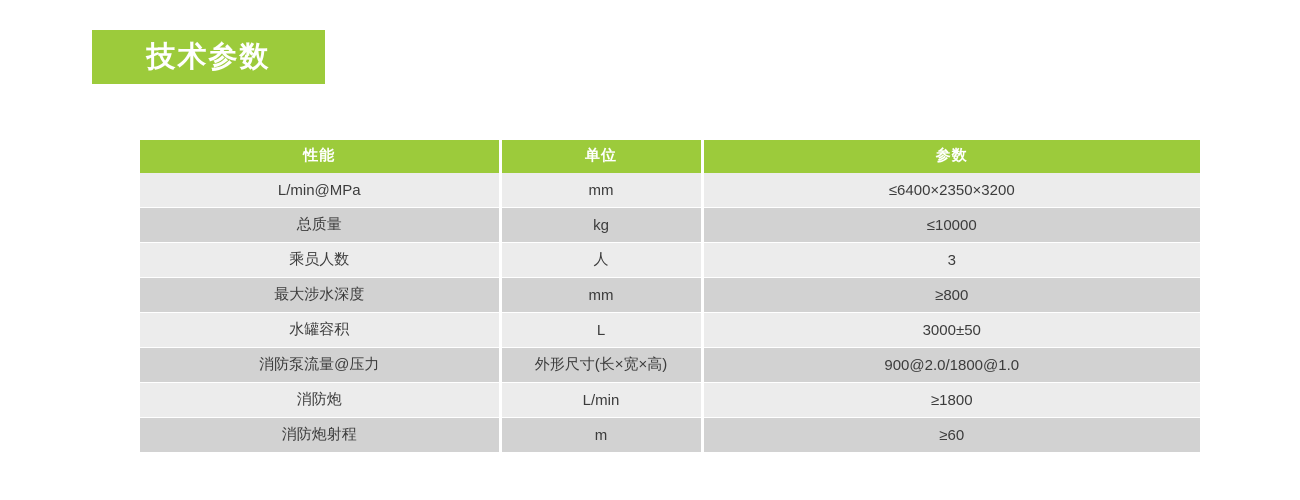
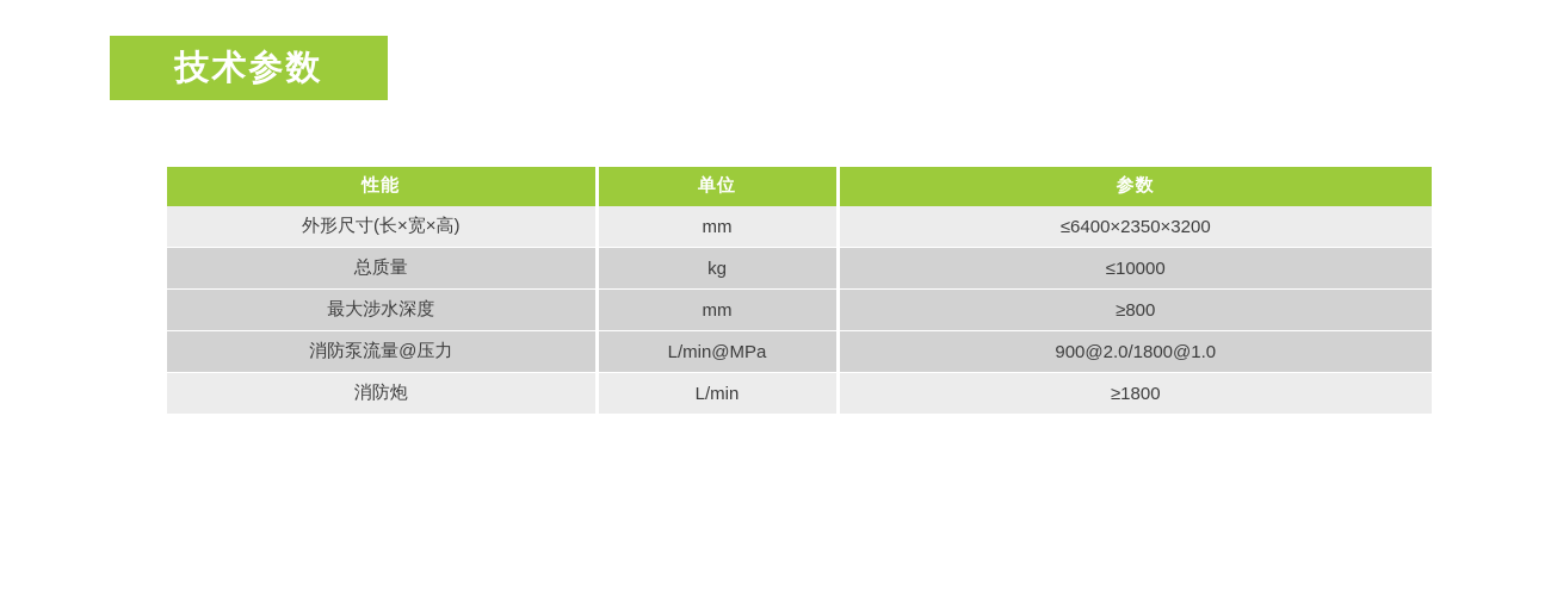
  技术参数
  性能	单位	参数
- L/min@MPa	mm	≤6400×2350×3200
+ 外形尺寸(长×宽×高)	mm	≤6400×2350×3200
  总质量	kg	≤10000
- 乘员人数	人	3
  最大涉水深度	mm	≥800
- 水罐容积	L	3000±50
- 消防泵流量@压力	外形尺寸(长×宽×高)	900@2.0/1800@1.0
+ 消防泵流量@压力	L/min@MPa	900@2.0/1800@1.0
  消防炮	L/min	≥1800
- 消防炮射程	m	≥60
